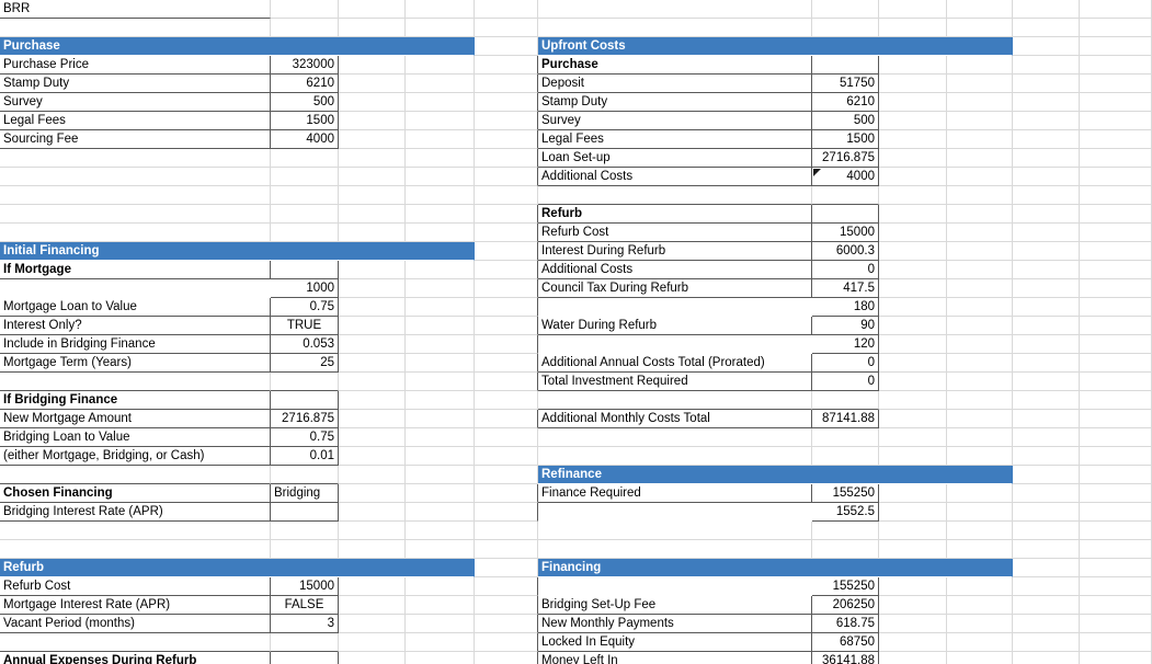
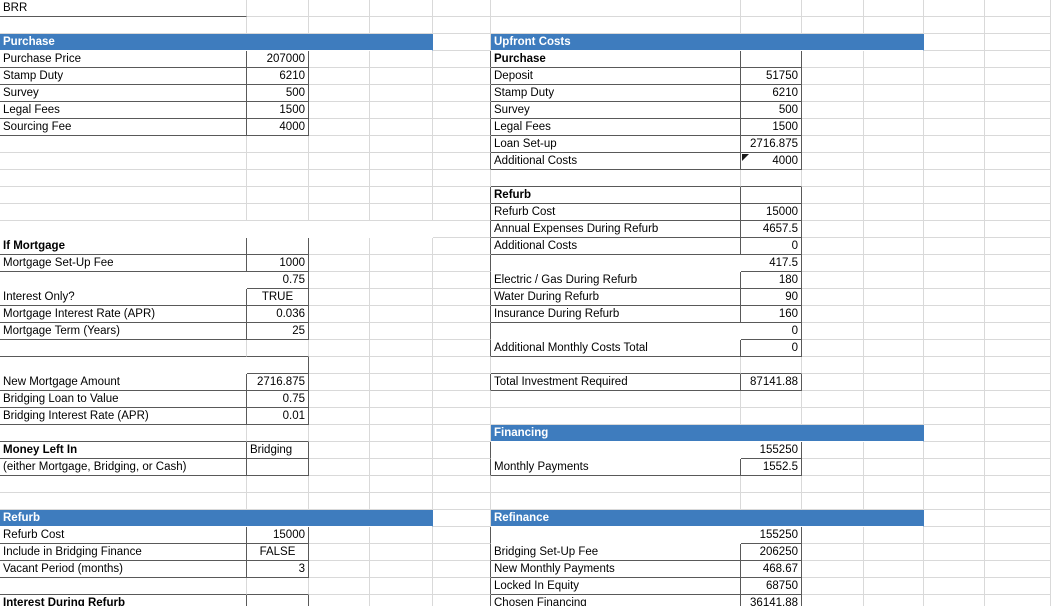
  BRR
  Purchase
  Upfront Costs
  Purchase Price
- 323000
+ 207000
  Purchase
  Stamp Duty
  6210
  Deposit
  51750
  Survey
  500
  Stamp Duty
  6210
  Legal Fees
  1500
  Survey
  500
  Sourcing Fee
  4000
  Legal Fees
  1500
  Loan Set-up
  2716.875
  Additional Costs
  4000
  Refurb
  Refurb Cost
  15000
- Initial Financing
- Interest During Refurb
+ Annual Expenses During Refurb
- 6000.3
+ 4657.5
  If Mortgage
  Additional Costs
  0
+ Mortgage Set-Up Fee
  1000
- Council Tax During Refurb
  417.5
- Mortgage Loan to Value
  0.75
+ Electric / Gas During Refurb
  180
  Interest Only?
  TRUE
  Water During Refurb
  90
- Include in Bridging Finance
+ Mortgage Interest Rate (APR)
- 0.053
+ 0.036
+ Insurance During Refurb
- 120
+ 160
  Mortgage Term (Years)
  25
- Additional Annual Costs Total (Prorated)
  0
- Total Investment Required
+ Additional Monthly Costs Total
  0
- If Bridging Finance
  New Mortgage Amount
  2716.875
- Additional Monthly Costs Total
+ Total Investment Required
  87141.88
  Bridging Loan to Value
  0.75
- (either Mortgage, Bridging, or Cash)
+ Bridging Interest Rate (APR)
  0.01
- Refinance
+ Financing
- Chosen Financing
+ Money Left In
  Bridging
- Finance Required
  155250
- Bridging Interest Rate (APR)
+ (either Mortgage, Bridging, or Cash)
+ Monthly Payments
  1552.5
  Refurb
- Financing
+ Refinance
  Refurb Cost
  15000
  155250
- Mortgage Interest Rate (APR)
+ Include in Bridging Finance
  FALSE
  Bridging Set-Up Fee
  206250
  Vacant Period (months)
  3
  New Monthly Payments
- 618.75
+ 468.67
  Locked In Equity
  68750
- Annual Expenses During Refurb
+ Interest During Refurb
- Money Left In
+ Chosen Financing
  36141.88
